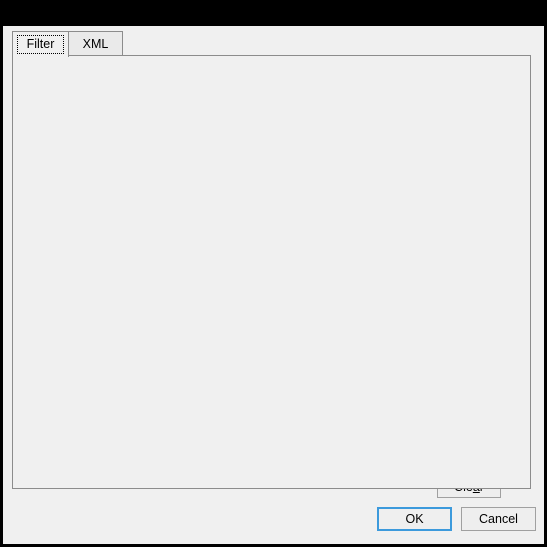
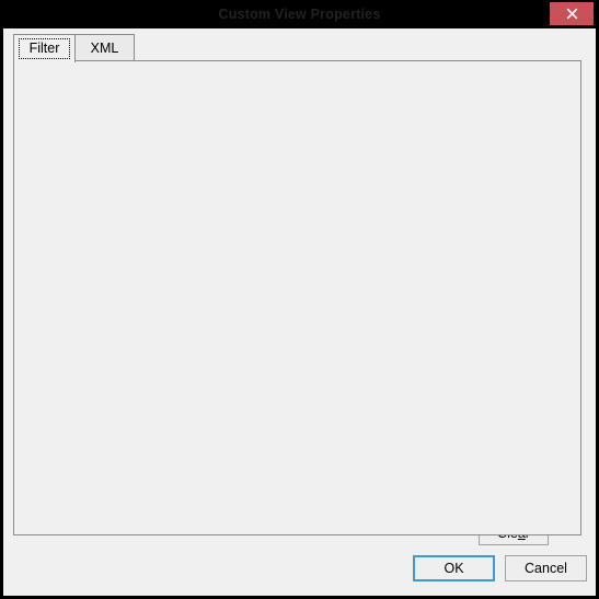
+ Custom View Properties
  Filter
  XML
  OK
  Cancel
